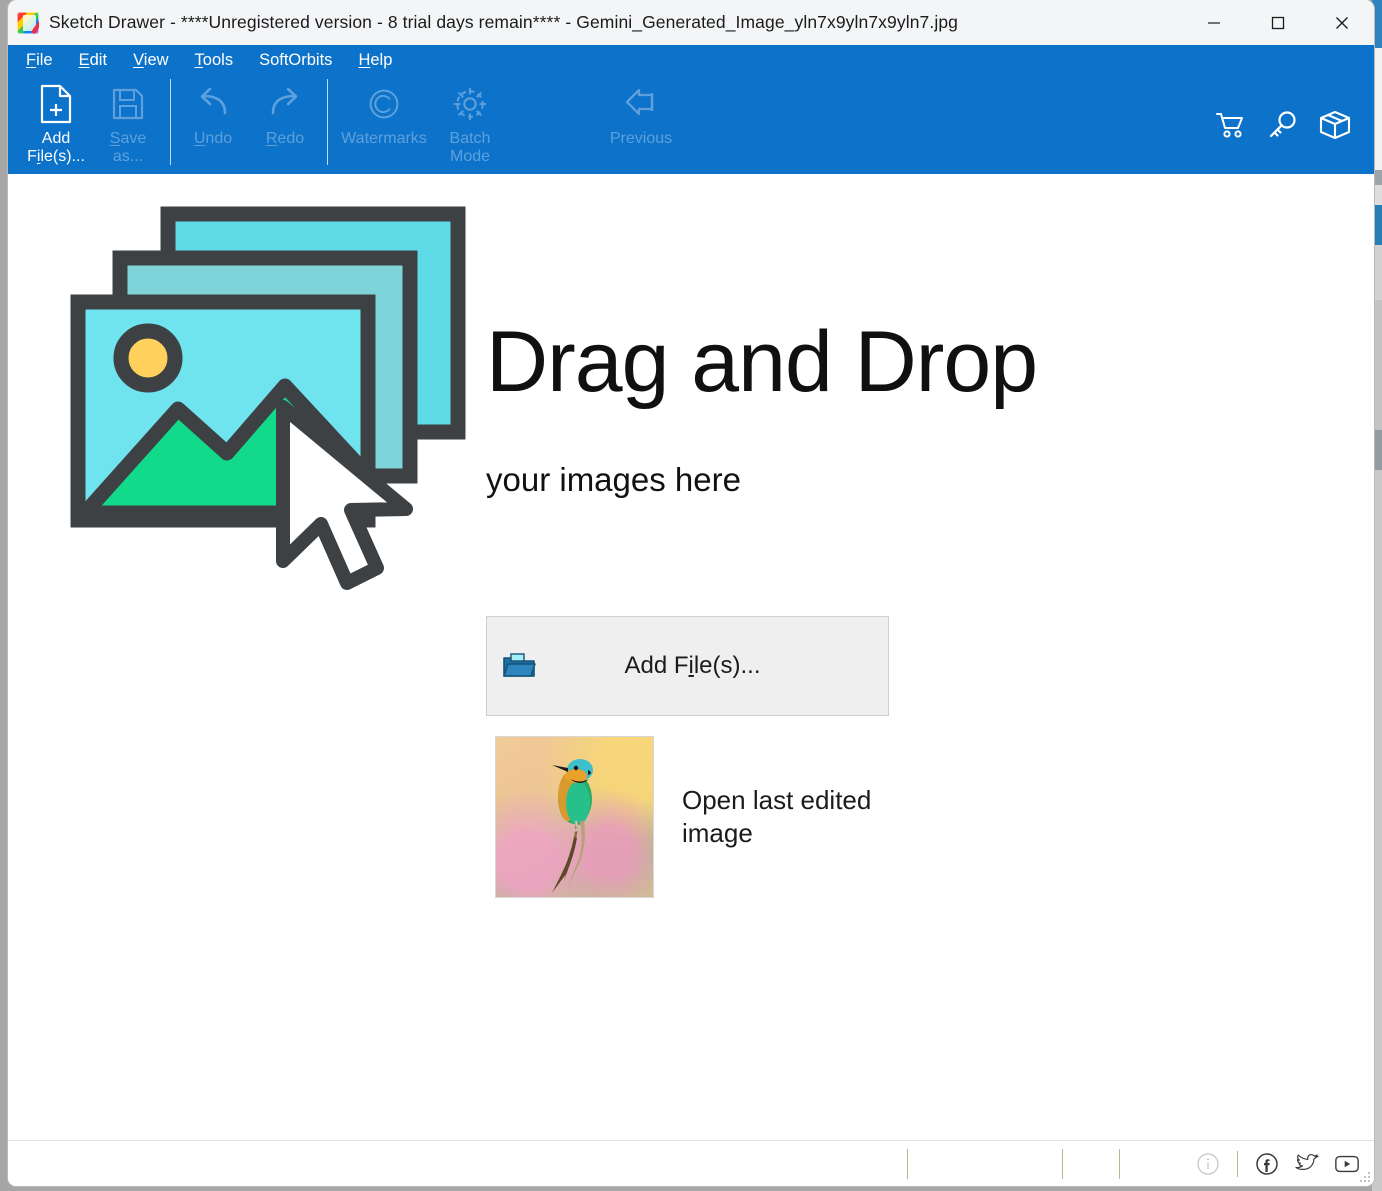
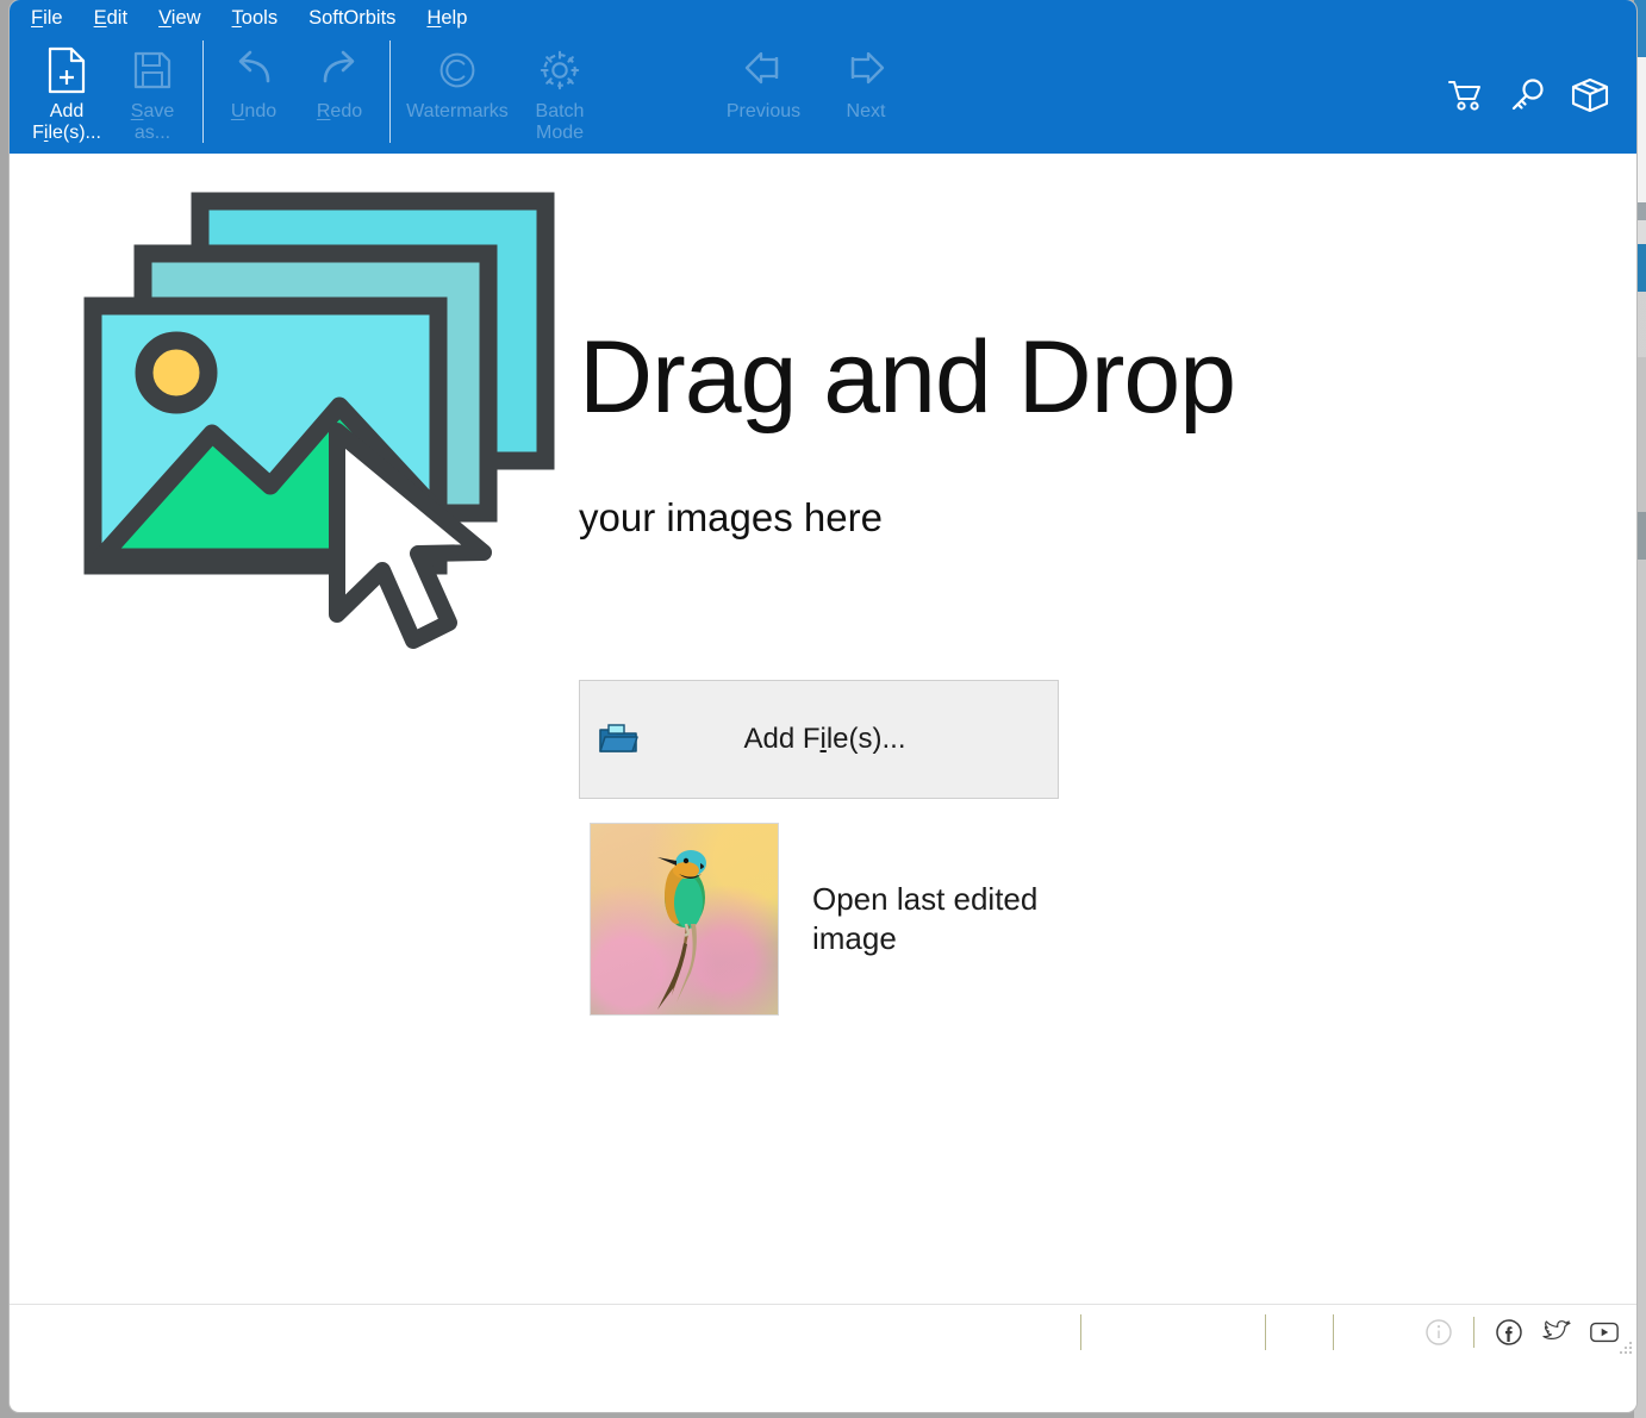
- Sketch Drawer - ****Unregistered version - 8 trial days remain**** - Gemini_Generated_Image_yln7x9yln7x9yln7.jpg
  File
  Edit
  View
  Tools
  SoftOrbits
  Help
  Add
  File(s)...
  Save
  as...
  Undo
  Redo
  Watermarks
  Batch
  Mode
  Previous
+ Next
  Drag and Drop
  your images here
  Add File(s)...
  Open last edited image
